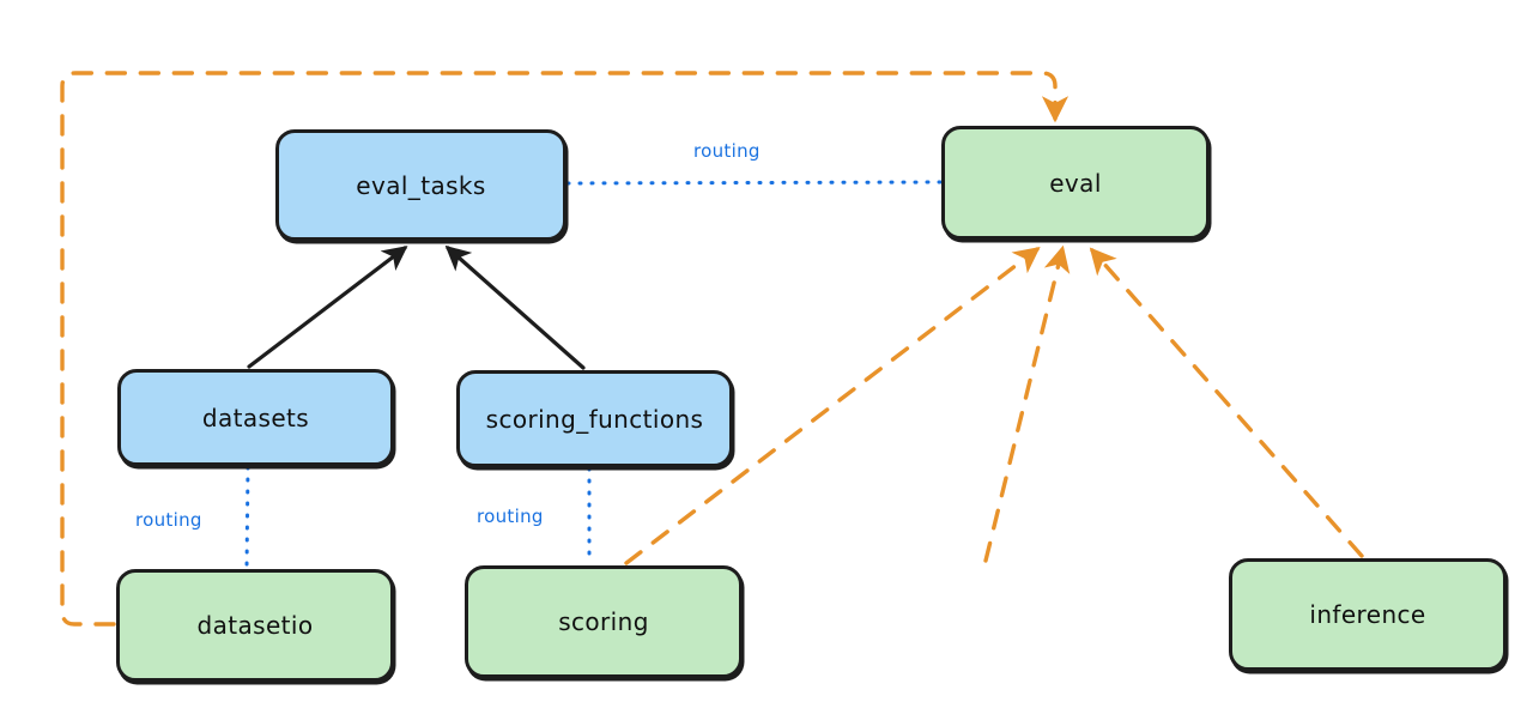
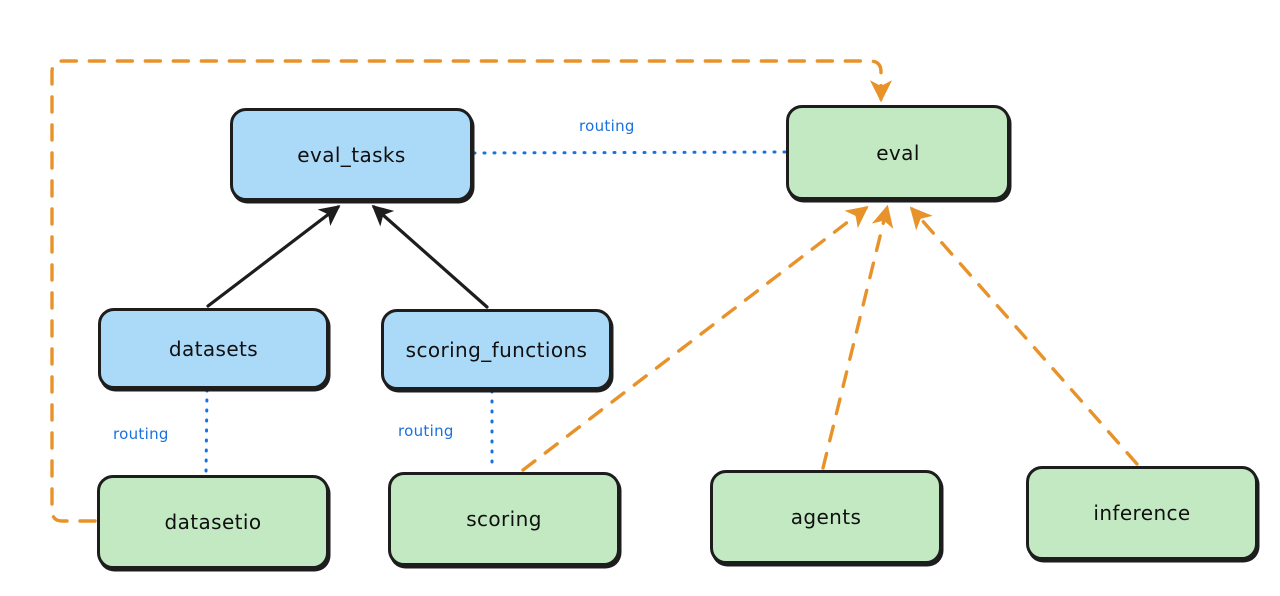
  eval_tasks
  eval
  datasets
  scoring_functions
  datasetio
  scoring
+ agents
  inference
  routing
  routing
  routing
